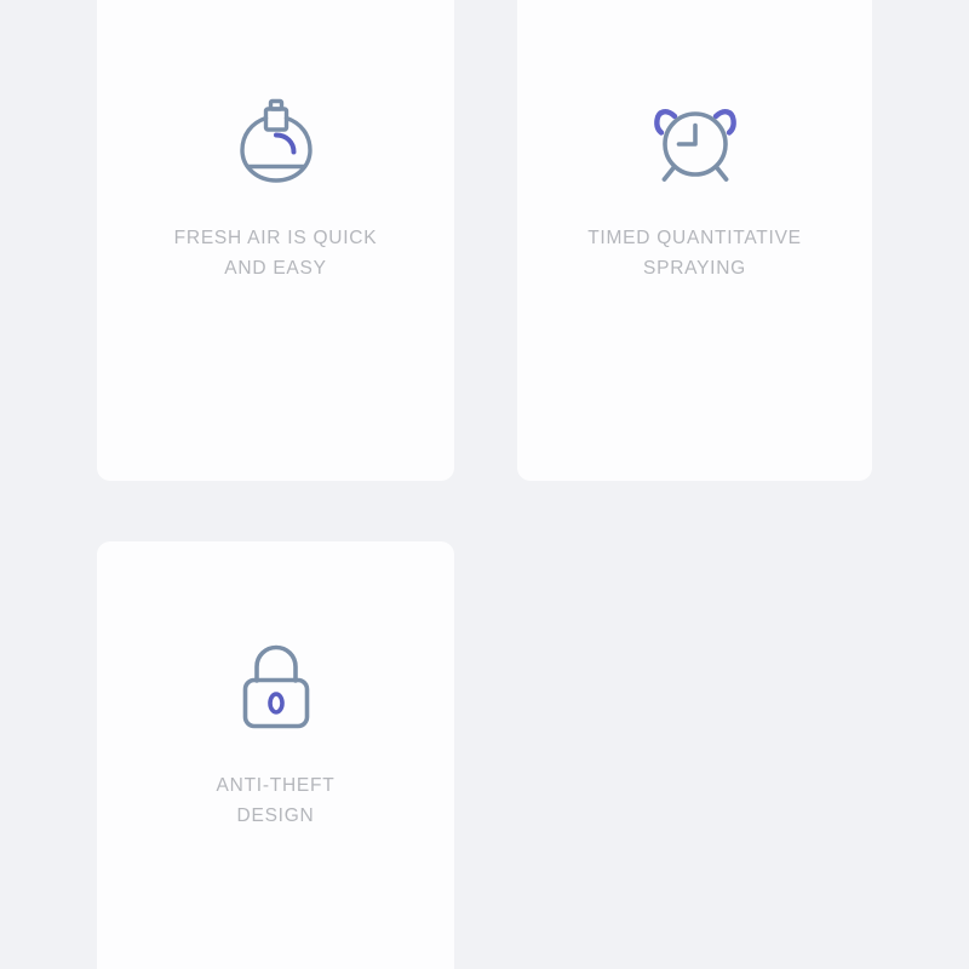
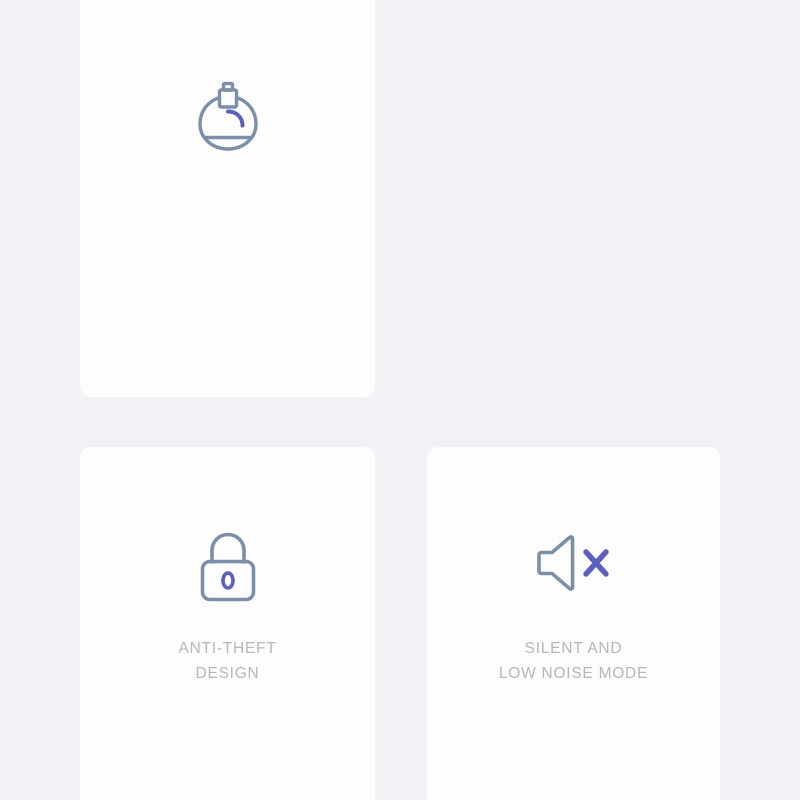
- FRESH AIR IS QUICK
- AND EASY
- TIMED QUANTITATIVE
- SPRAYING
  ANTI-THEFT
  DESIGN
+ SILENT AND
+ LOW NOISE MODE
